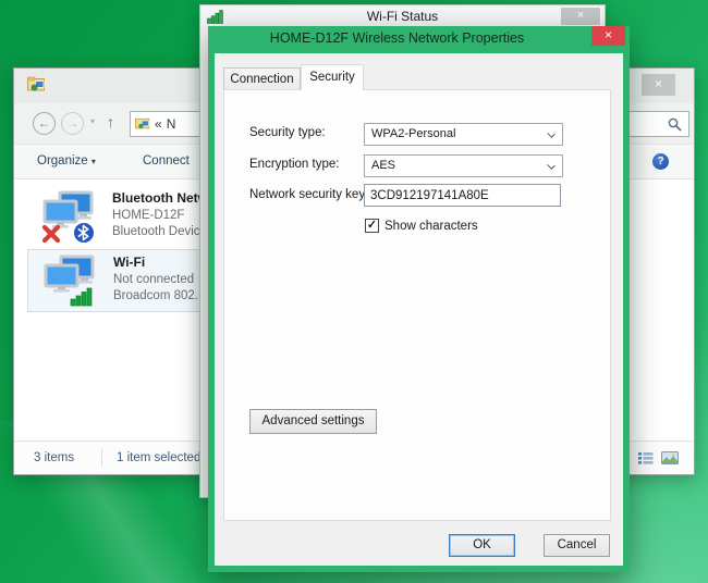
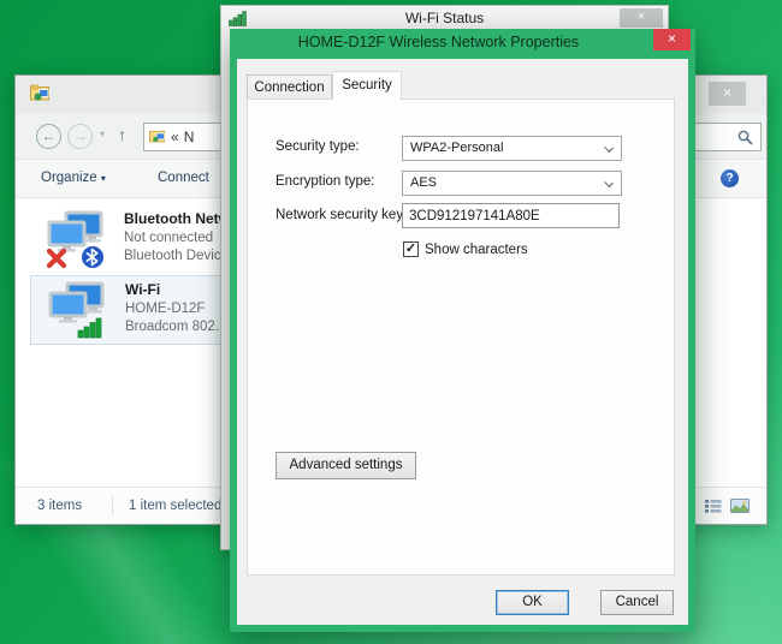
  ×
  ←
  →
  ▾
  ↑
  «
  N
  Organize ▾
  Connect
  ?
  Bluetooth Net
- HOME-D12F
+ Not connected
  Bluetooth Devic
  Wi-Fi
- Not connected
+ HOME-D12F
  Broadcom 802.
  3 items
  1 item selected
  Wi-Fi Status
  ×
  HOME-D12F Wireless Network Properties
  ×
  Connection
  Security
  Security type:
  WPA2-Personal
  Encryption type:
  AES
  Network security key
  3CD912197141A80E
  ✓
  Show characters
  Advanced settings
  OK
  Cancel
